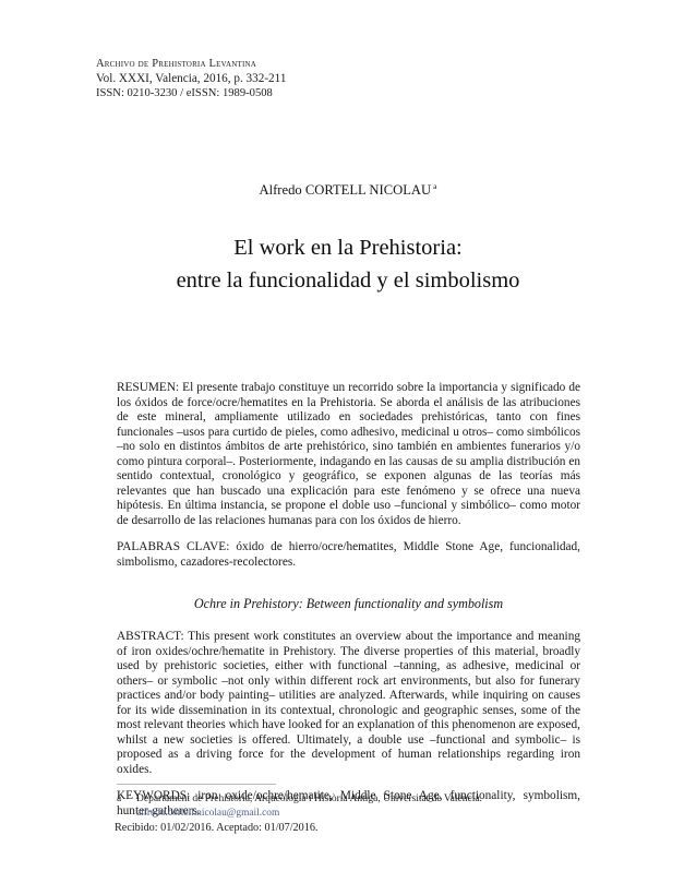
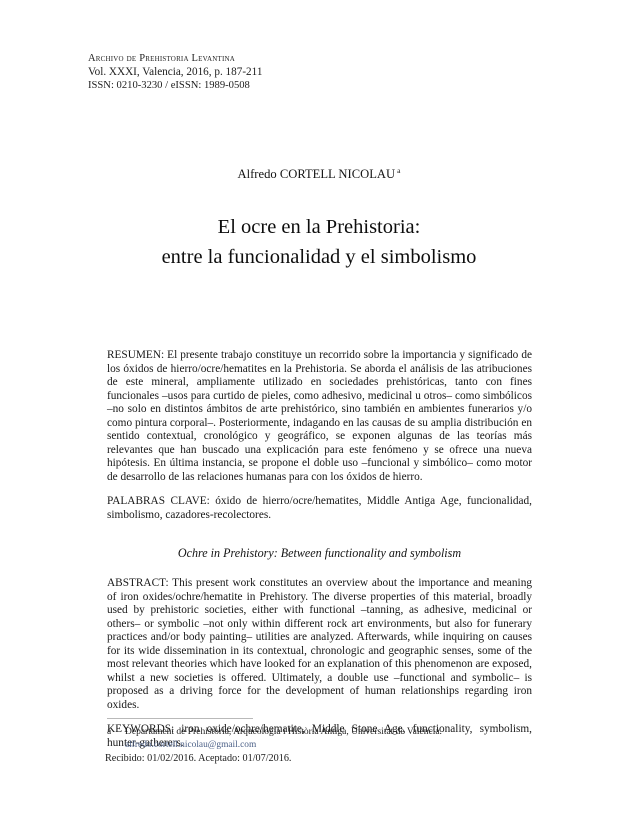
  Archivo de Prehistoria Levantina
- Vol. XXXI, Valencia, 2016, p. 332-211
+ Vol. XXXI, Valencia, 2016, p. 187-211
  ISSN: 0210-3230 / eISSN: 1989-0508
  Alfredo CORTELL NICOLAU a
- El work en la Prehistoria:
+ El ocre en la Prehistoria:
  entre la funcionalidad y el simbolismo
- RESUMEN: El presente trabajo constituye un recorrido sobre la importancia y significado de los óxidos de force/ocre/hematites en la Prehistoria. Se aborda el análisis de las atribuciones de este mineral, ampliamente utilizado en sociedades prehistóricas, tanto con fines funcionales –usos para curtido de pieles, como adhesivo, medicinal u otros– como simbólicos –no solo en distintos ámbitos de arte prehistórico, sino también en ambientes funerarios y/o como pintura corporal–. Posteriormente, indagando en las causas de su amplia distribución en sentido contextual, cronológico y geográfico, se exponen algunas de las teorías más relevantes que han buscado una explicación para este fenómeno y se ofrece una nueva hipótesis. En última instancia, se propone el doble uso –funcional y simbólico– como motor de desarrollo de las relaciones humanas para con los óxidos de hierro.
+ RESUMEN: El presente trabajo constituye un recorrido sobre la importancia y significado de los óxidos de hierro/ocre/hematites en la Prehistoria. Se aborda el análisis de las atribuciones de este mineral, ampliamente utilizado en sociedades prehistóricas, tanto con fines funcionales –usos para curtido de pieles, como adhesivo, medicinal u otros– como simbólicos –no solo en distintos ámbitos de arte prehistórico, sino también en ambientes funerarios y/o como pintura corporal–. Posteriormente, indagando en las causas de su amplia distribución en sentido contextual, cronológico y geográfico, se exponen algunas de las teorías más relevantes que han buscado una explicación para este fenómeno y se ofrece una nueva hipótesis. En última instancia, se propone el doble uso –funcional y simbólico– como motor de desarrollo de las relaciones humanas para con los óxidos de hierro.
- PALABRAS CLAVE: óxido de hierro/ocre/hematites, Middle Stone Age, funcionalidad, simbolismo, cazadores-recolectores.
+ PALABRAS CLAVE: óxido de hierro/ocre/hematites, Middle Antiga Age, funcionalidad, simbolismo, cazadores-recolectores.
  Ochre in Prehistory: Between functionality and symbolism
  ABSTRACT: This present work constitutes an overview about the importance and meaning of iron oxides/ochre/hematite in Prehistory. The diverse properties of this material, broadly used by prehistoric societies, either with functional –tanning, as adhesive, medicinal or others– or symbolic –not only within different rock art environments, but also for funerary practices and/or body painting– utilities are analyzed. Afterwards, while inquiring on causes for its wide dissemination in its contextual, chronologic and geographic senses, some of the most relevant theories which have looked for an explanation of this phenomenon are exposed, whilst a new societies is offered. Ultimately, a double use –functional and symbolic– is proposed as a driving force for the development of human relationships regarding iron oxides.
  KEYWORDS: iron oxide/ochre/hematite, Middle Stone Age, functionality, symbolism, hunter-gatherers.
  a
  Departament de Prehistòria, Arqueologia i Història Antiga, Universitat de València.
  alfredo.cortell.nicolau@gmail.com
  Recibido: 01/02/2016. Aceptado: 01/07/2016.
